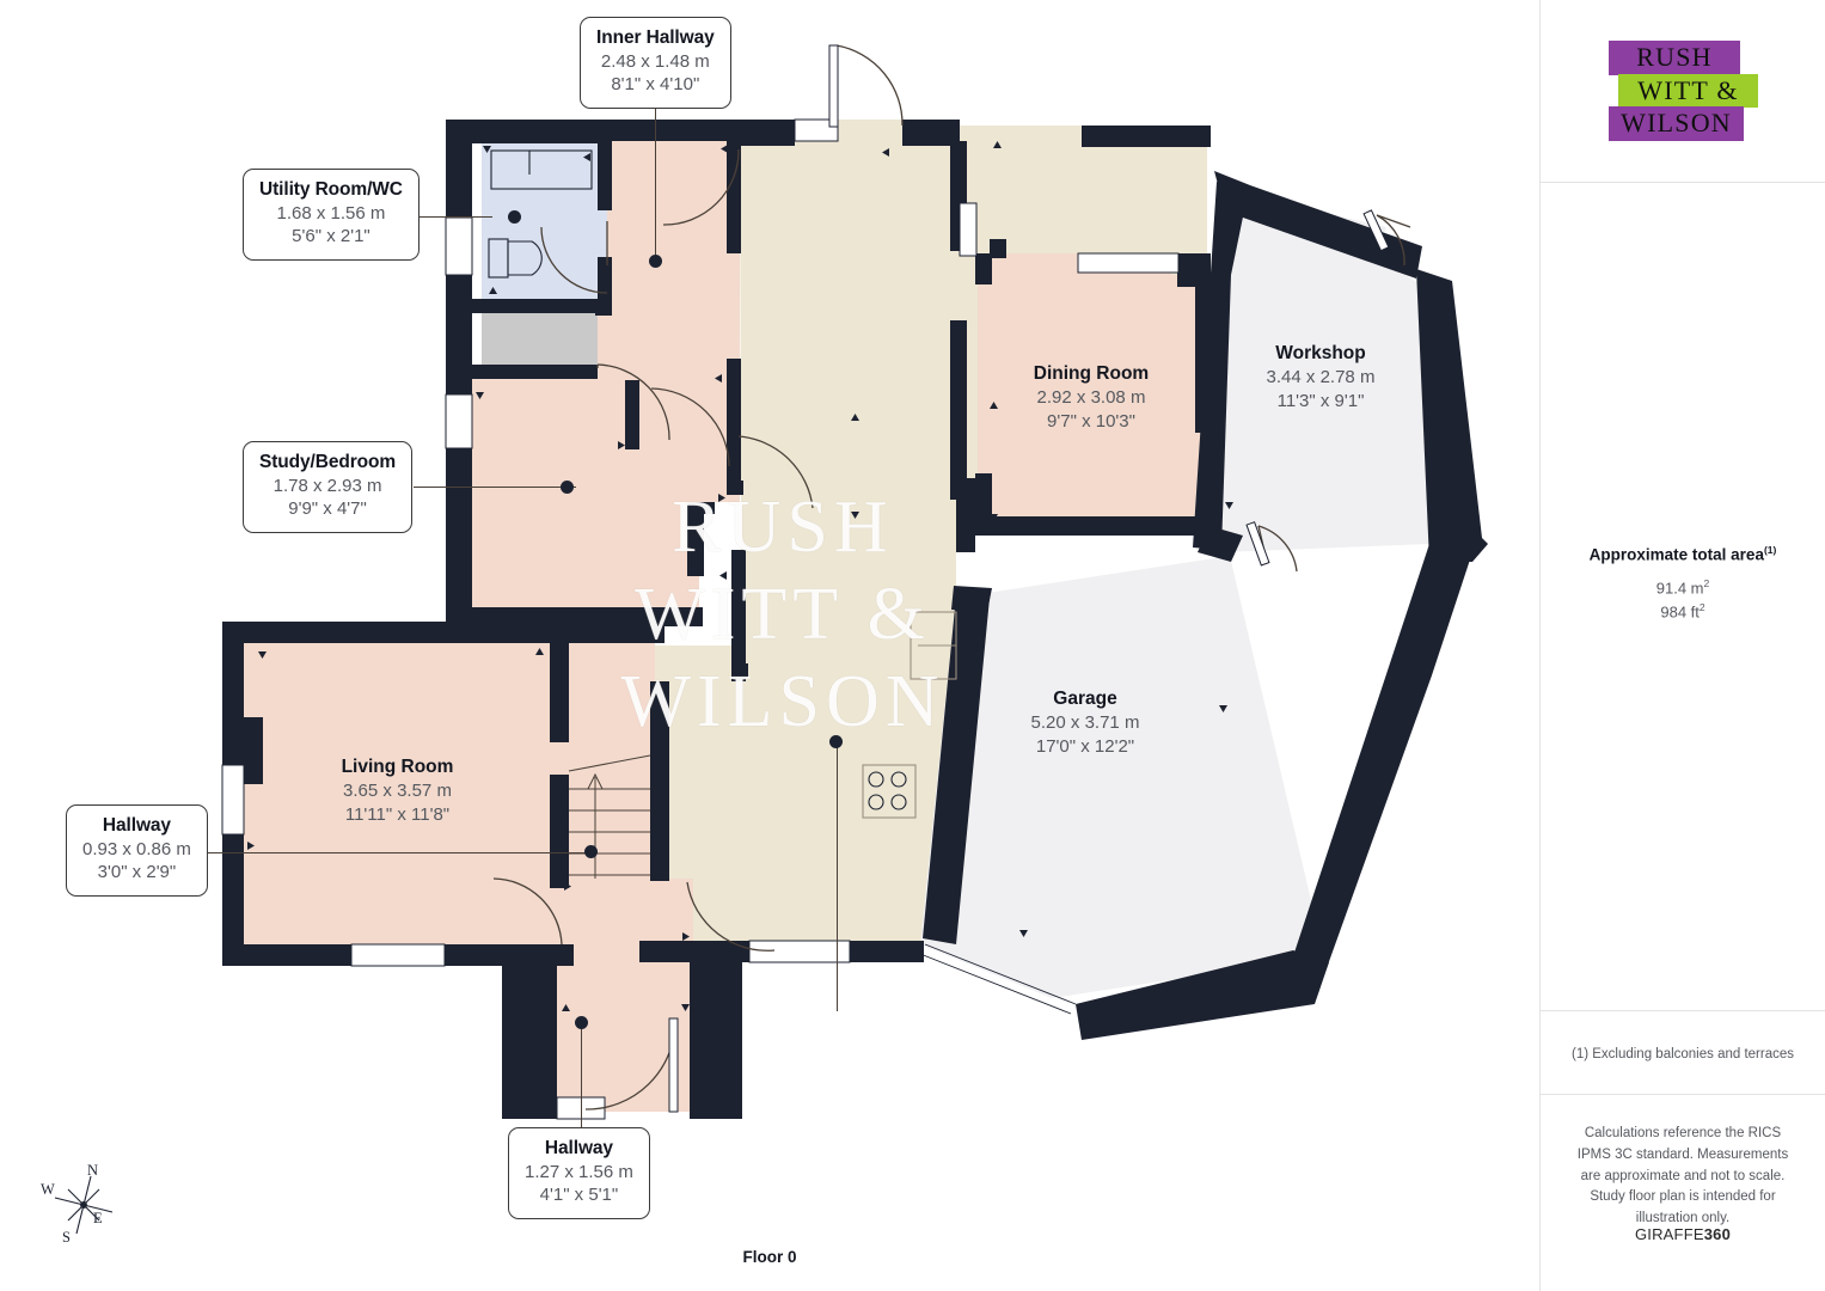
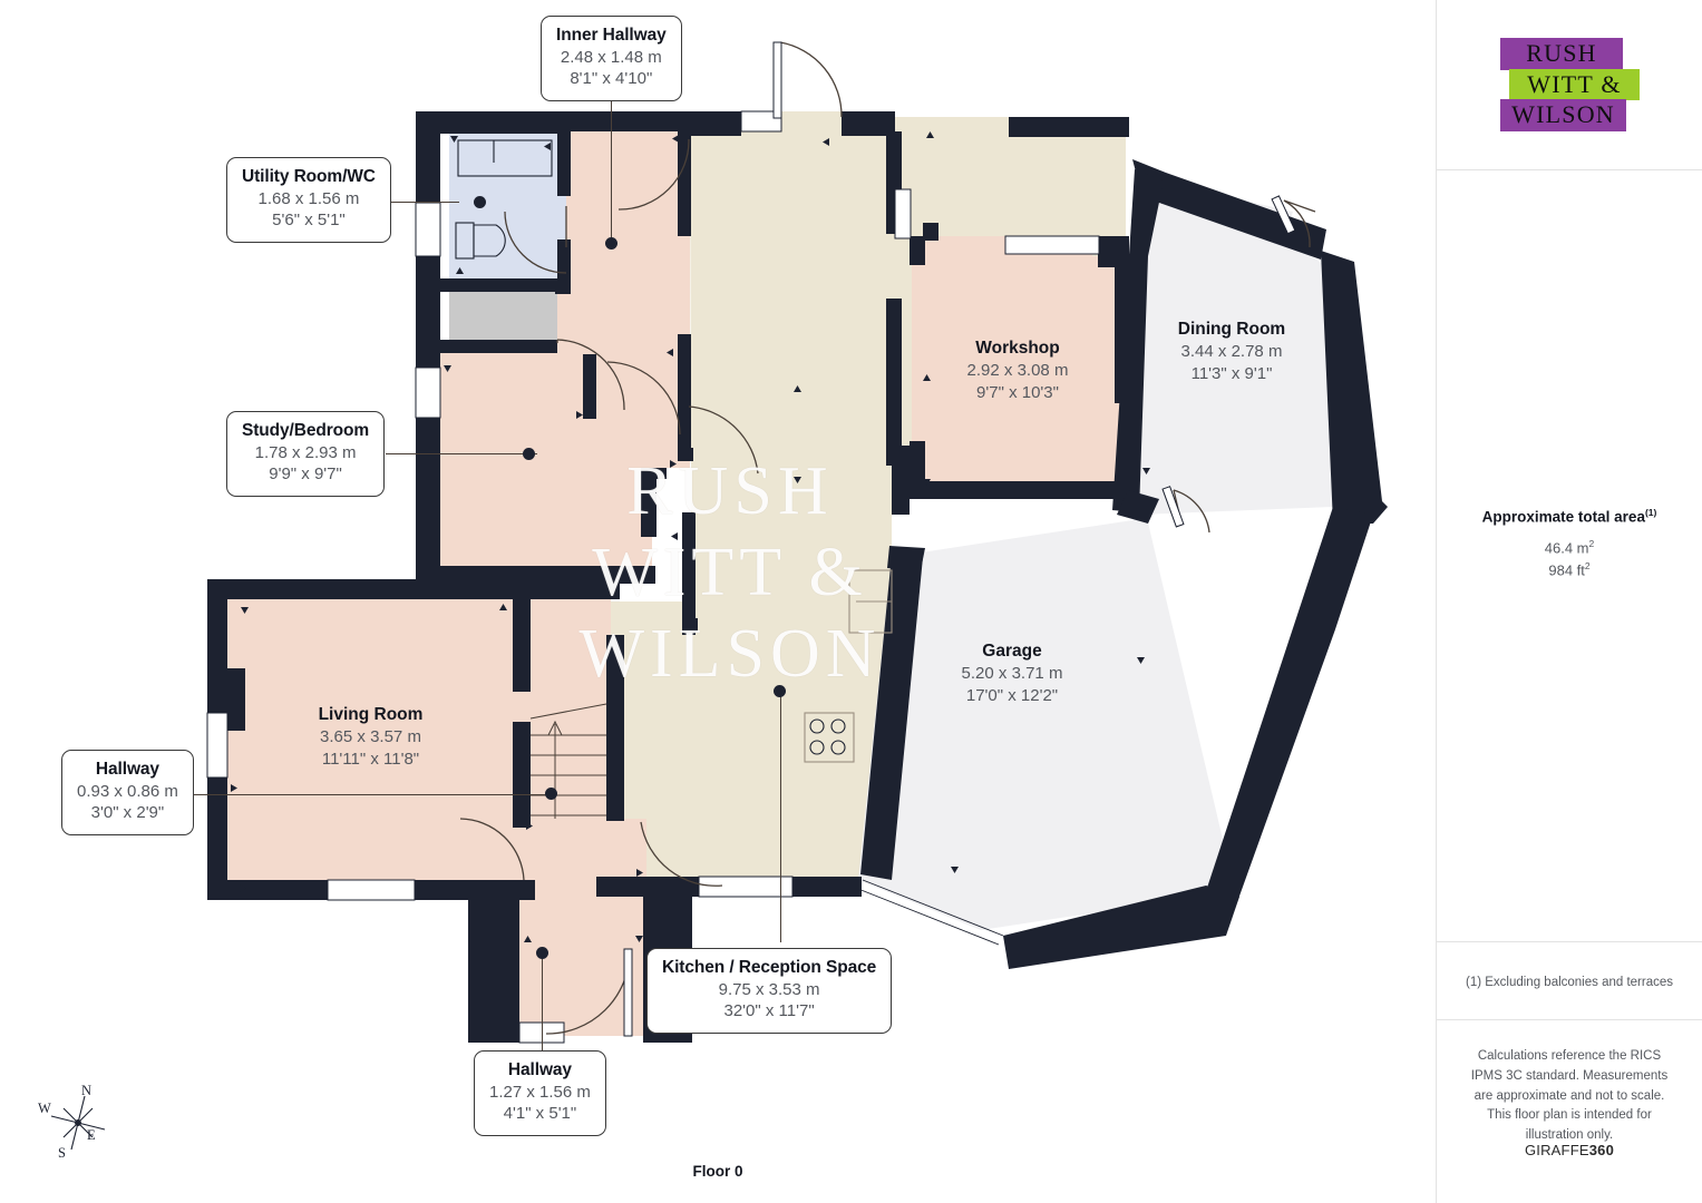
  RUSH
  WITT &
  WILSON
  Inner Hallway
  2.48 x 1.48 m
  8'1" x 4'10"
  Utility Room/WC
  1.68 x 1.56 m
- 5'6" x 2'1"
+ 5'6" x 5'1"
  Study/Bedroom
  1.78 x 2.93 m
- 9'9" x 4'7"
+ 9'9" x 9'7"
  Hallway
  0.93 x 0.86 m
  3'0" x 2'9"
+ Kitchen / Reception Space
+ 9.75 x 3.53 m
+ 32'0" x 11'7"
  Hallway
  1.27 x 1.56 m
  4'1" x 5'1"
  Living Room
  3.65 x 3.57 m
  11'11" x 11'8"
- Dining Room
+ Workshop
  2.92 x 3.08 m
  9'7" x 10'3"
- Workshop
+ Dining Room
  3.44 x 2.78 m
  11'3" x 9'1"
  Garage
  5.20 x 3.71 m
  17'0" x 12'2"
  N
  E
  S
  W
  Floor 0
  RUSH
  WITT &
  WILSON
  Approximate total area(1)
- 91.4 m2
+ 46.4 m2
  984 ft2
  (1) Excluding balconies and terraces
- Calculations reference the RICS IPMS 3C standard. Measurements are approximate and not to scale. Study floor plan is intended for illustration only.
+ Calculations reference the RICS IPMS 3C standard. Measurements are approximate and not to scale. This floor plan is intended for illustration only.
  GIRAFFE360
